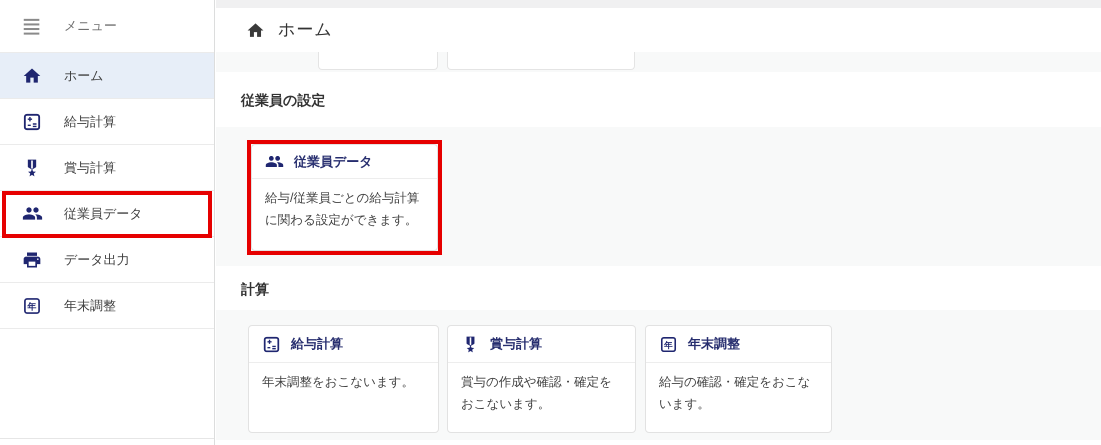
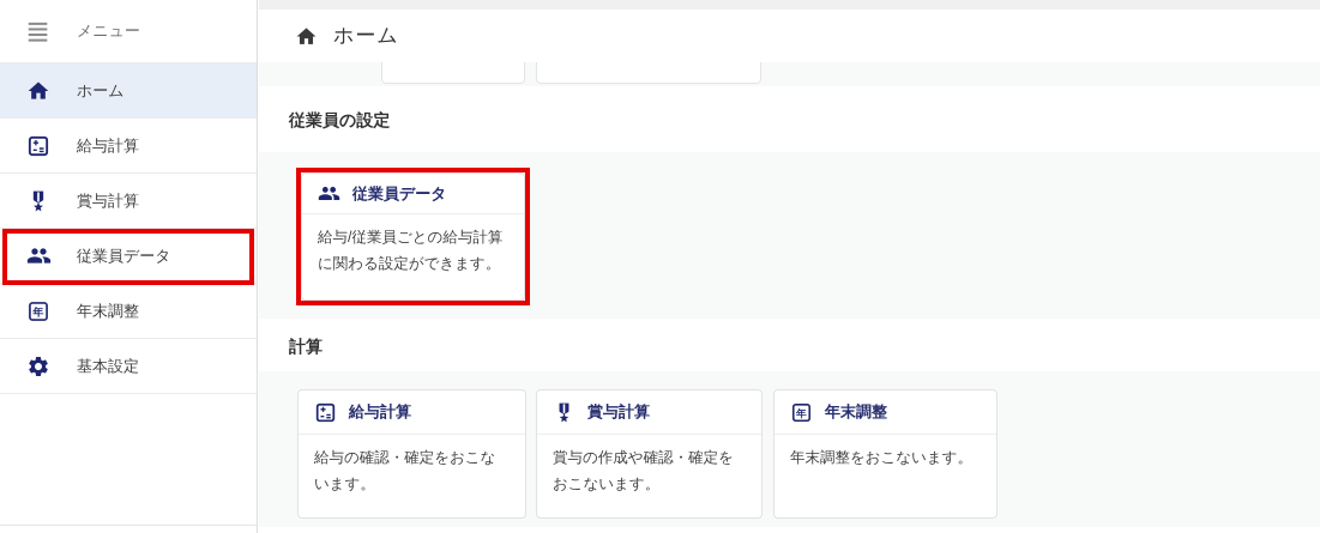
  メニュー
  ホーム
  給与計算
  賞与計算
  従業員データ
- データ出力
  年
  年末調整
+ 基本設定
  ホーム
  従業員の設定
  従業員データ
  給与/従業員ごとの給与計算に関わる設定ができます。
  計算
  給与計算
- 年末調整をおこないます。
+ 給与の確認・確定をおこないます。
  賞与計算
  賞与の作成や確認・確定をおこないます。
  年
  年末調整
- 給与の確認・確定をおこないます。
+ 年末調整をおこないます。
